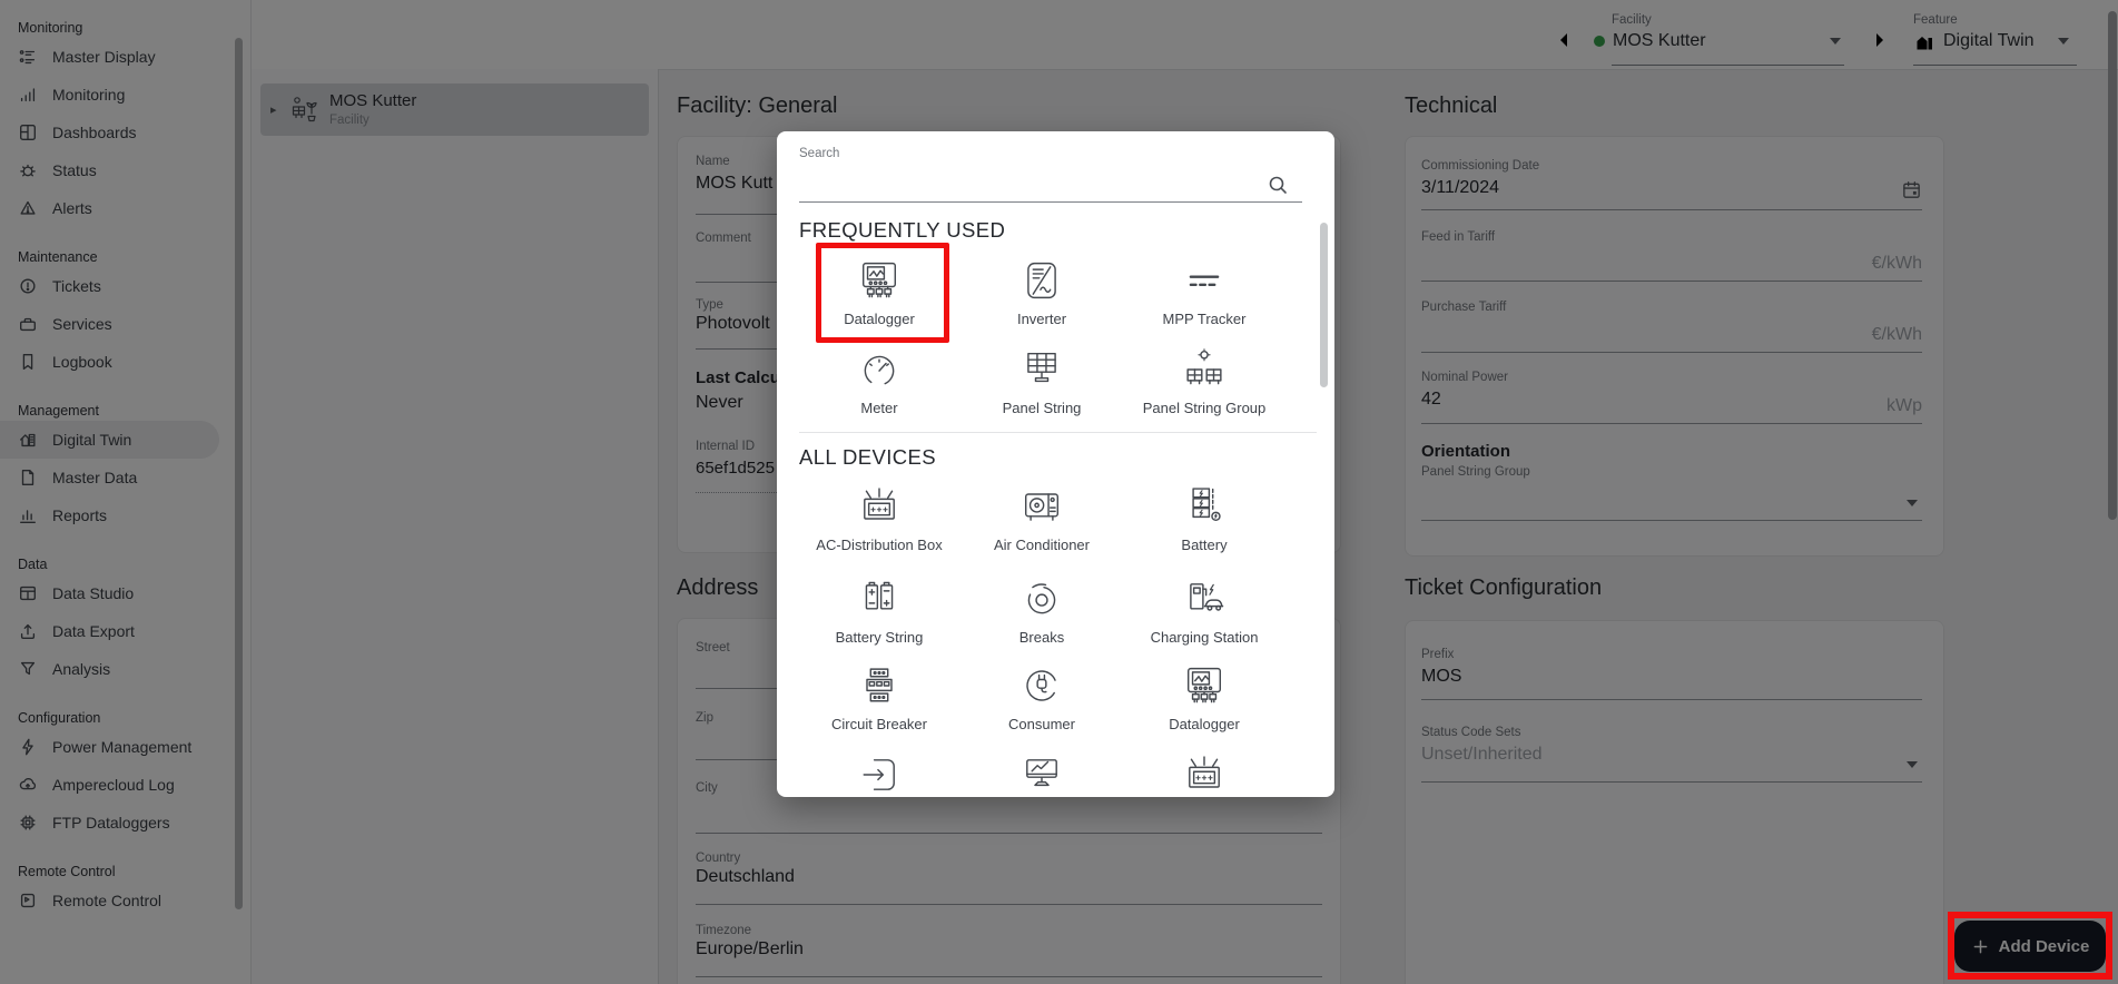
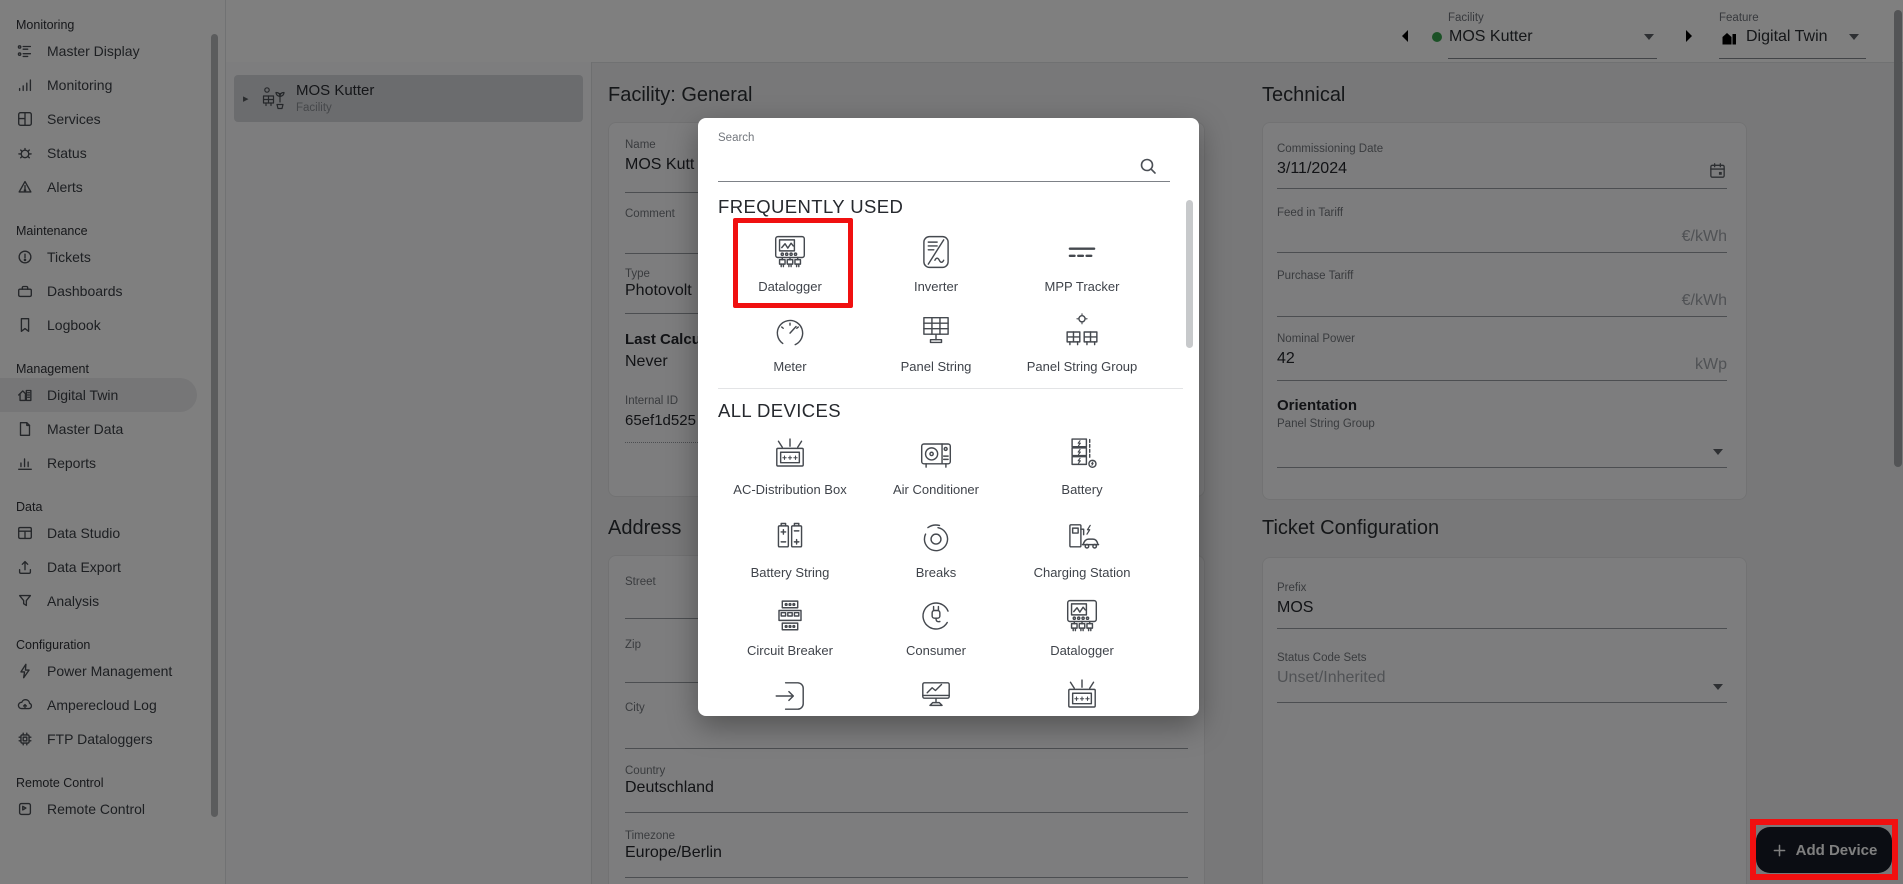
  Facility
  MOS Kutter
  Feature
  Digital Twin
  Monitoring
  Master Display
  Monitoring
- Dashboards
+ Services
  Status
  Alerts
  Maintenance
  Tickets
- Services
+ Dashboards
  Logbook
  Management
  Digital Twin
  Master Data
  Reports
  Data
  Data Studio
  Data Export
  Analysis
  Configuration
  Power Management
  Amperecloud Log
  FTP Dataloggers
  Remote Control
  Remote Control
  ▸
  MOS Kutter
  Facility
  Facility: General
  Name
  MOS Kutt
  Comment
  Type
  Photovolt
  Last Calcu
  Never
  Internal ID
  65ef1d525
  Address
  Street
  Zip
  City
  Country
  Deutschland
  Timezone
  Europe/Berlin
  Technical
  Commissioning Date
  3/11/2024
  Feed in Tariff
  €/kWh
  Purchase Tariff
  €/kWh
  Nominal Power
  42
  kWp
  Orientation
  Panel String Group
  Ticket Configuration
  Prefix
  MOS
  Status Code Sets
  Unset/Inherited
  Add Device
  Search
  FREQUENTLY USED
  Datalogger
  Inverter
  MPP Tracker
  Meter
  Panel String
  Panel String Group
  ALL DEVICES
  AC-Distribution Box
  Air Conditioner
  Battery
  Battery String
  Breaks
  Charging Station
  Circuit Breaker
  Consumer
  Datalogger
